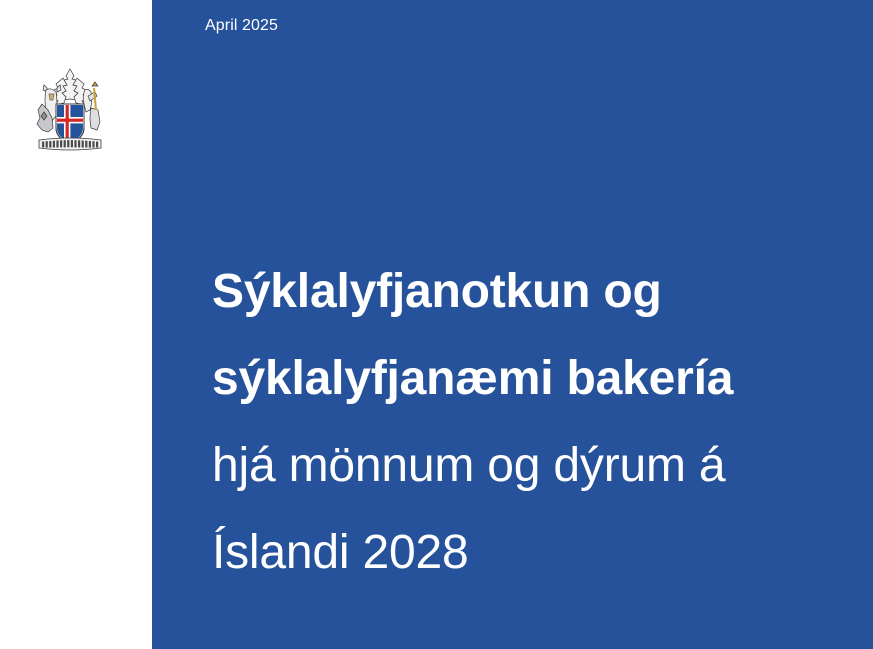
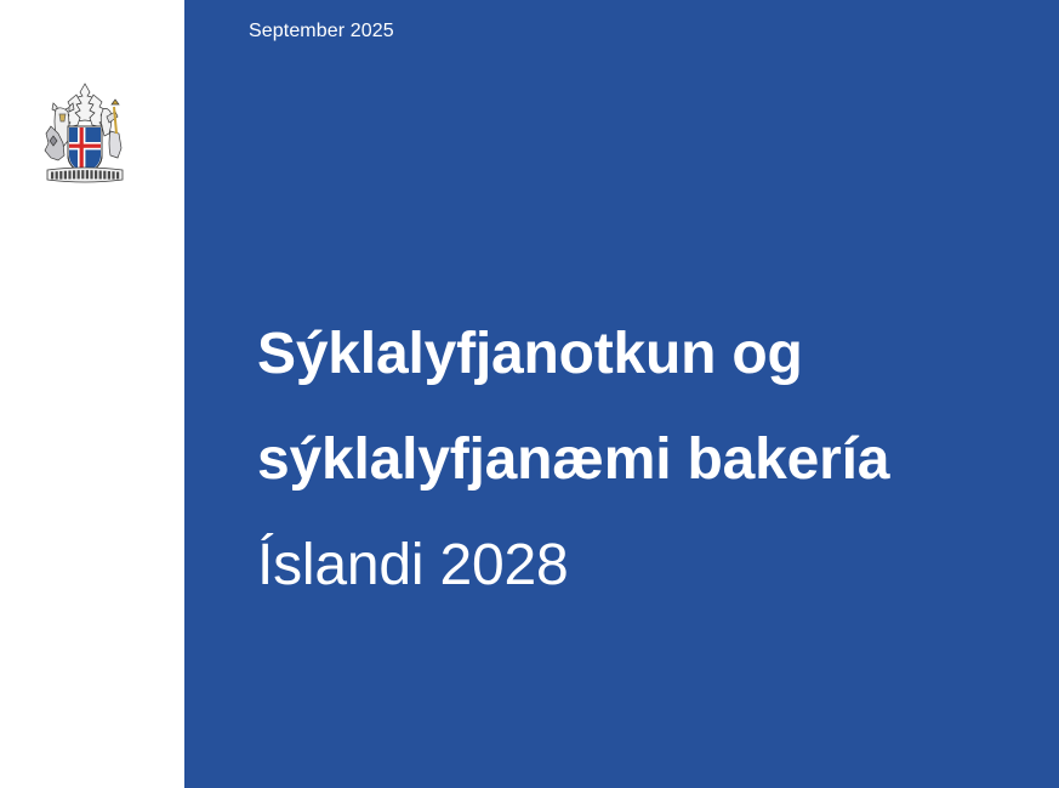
- April 2025
+ September 2025
  Sýklalyfjanotkun og
  sýklalyfjanæmi bakería
- hjá mönnum og dýrum á
  Íslandi 2028
